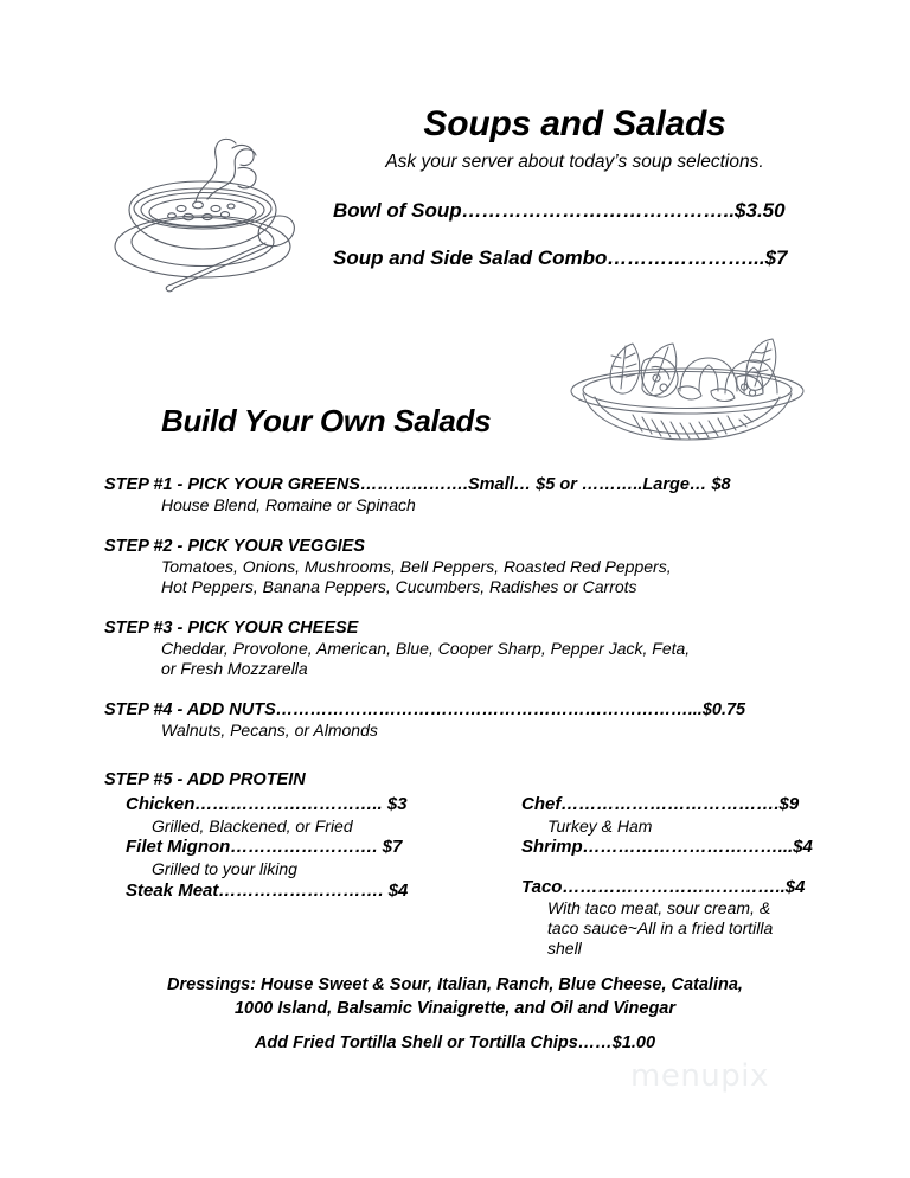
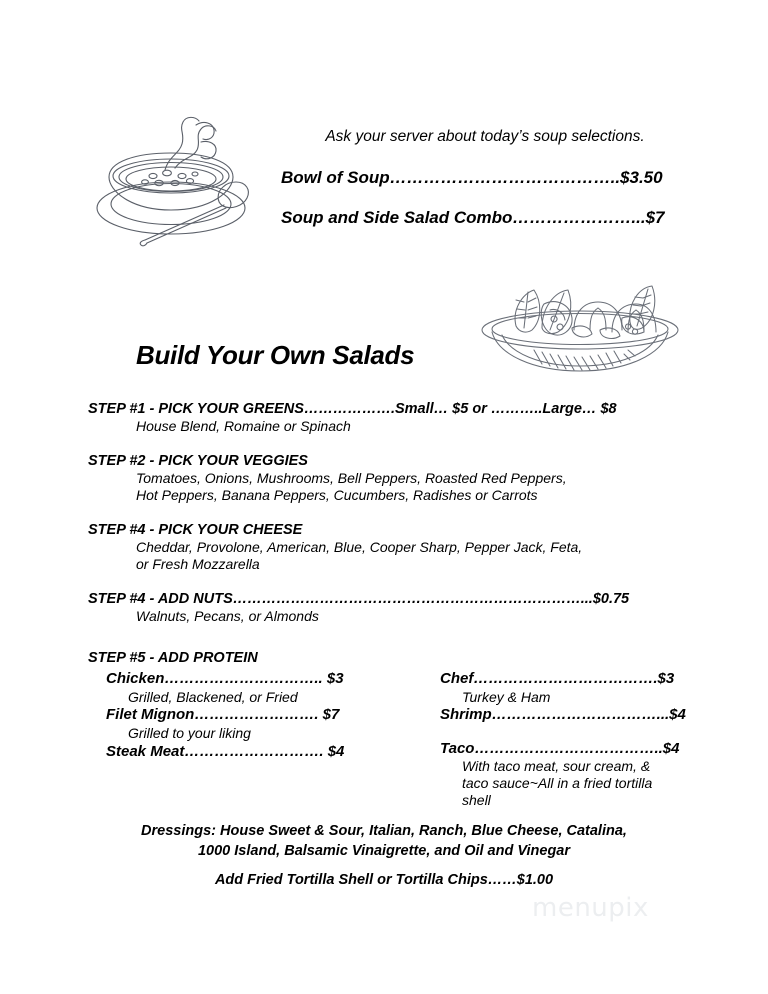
- Soups and Salads
  Ask your server about today’s soup selections.
  Bowl of Soup…………………………………..$3.50
  Soup and Side Salad Combo…………………...$7
  Build Your Own Salads
  STEP #1 - PICK YOUR GREENS……………….Small… $5 or ………..Large… $8
  House Blend, Romaine or Spinach
  STEP #2 - PICK YOUR VEGGIES
  Tomatoes, Onions, Mushrooms, Bell Peppers, Roasted Red Peppers,
  Hot Peppers, Banana Peppers, Cucumbers, Radishes or Carrots
- STEP #3 - PICK YOUR CHEESE
+ STEP #4 - PICK YOUR CHEESE
  Cheddar, Provolone, American, Blue, Cooper Sharp, Pepper Jack, Feta,
  or Fresh Mozzarella
  STEP #4 - ADD NUTS………………………………………………………………...$0.75
  Walnuts, Pecans, or Almonds
  STEP #5 - ADD PROTEIN
  Chicken………………………….. $3
  Grilled, Blackened, or Fried
  Filet Mignon……………………. $7
  Grilled to your liking
  Steak Meat………………………. $4
- Chef……………………………….$9
+ Chef……………………………….$3
  Turkey & Ham
  Shrimp……………………………...$4
  Taco………………………………..$4
  With taco meat, sour cream, &
  taco sauce~All in a fried tortilla
  shell
  Dressings: House Sweet & Sour, Italian, Ranch, Blue Cheese, Catalina,
  1000 Island, Balsamic Vinaigrette, and Oil and Vinegar
  Add Fried Tortilla Shell or Tortilla Chips……$1.00
